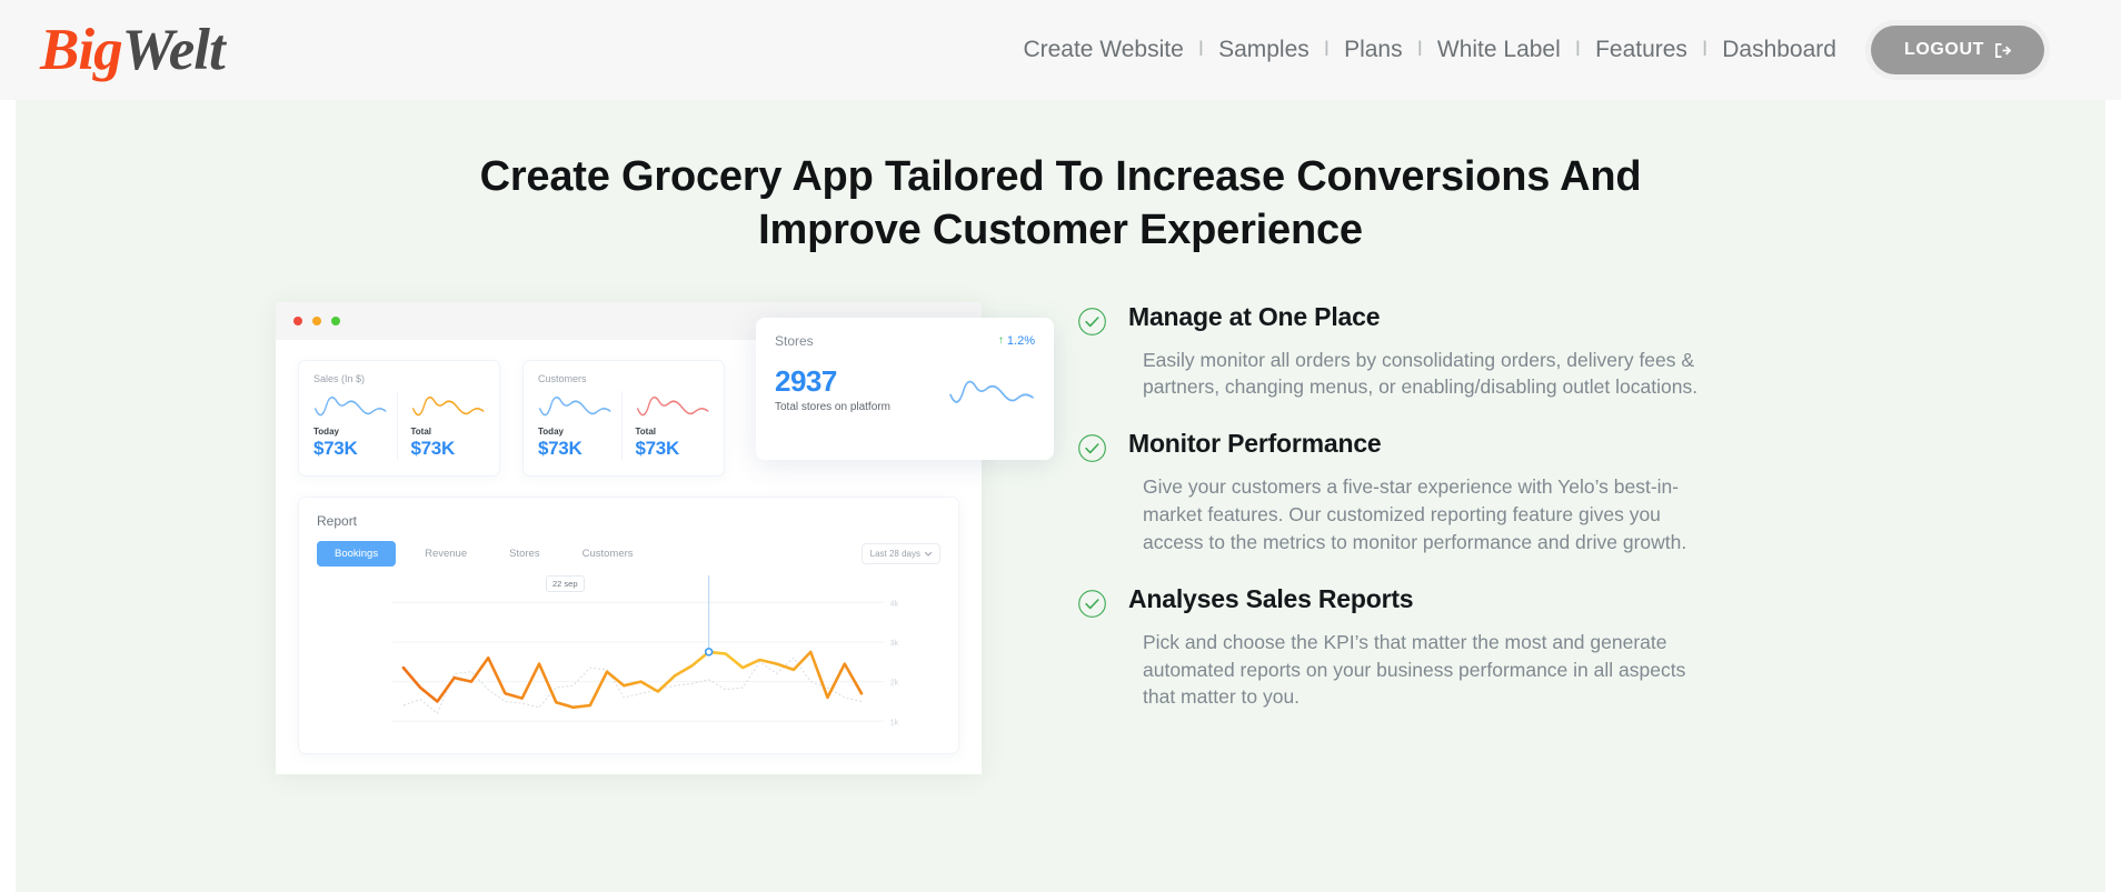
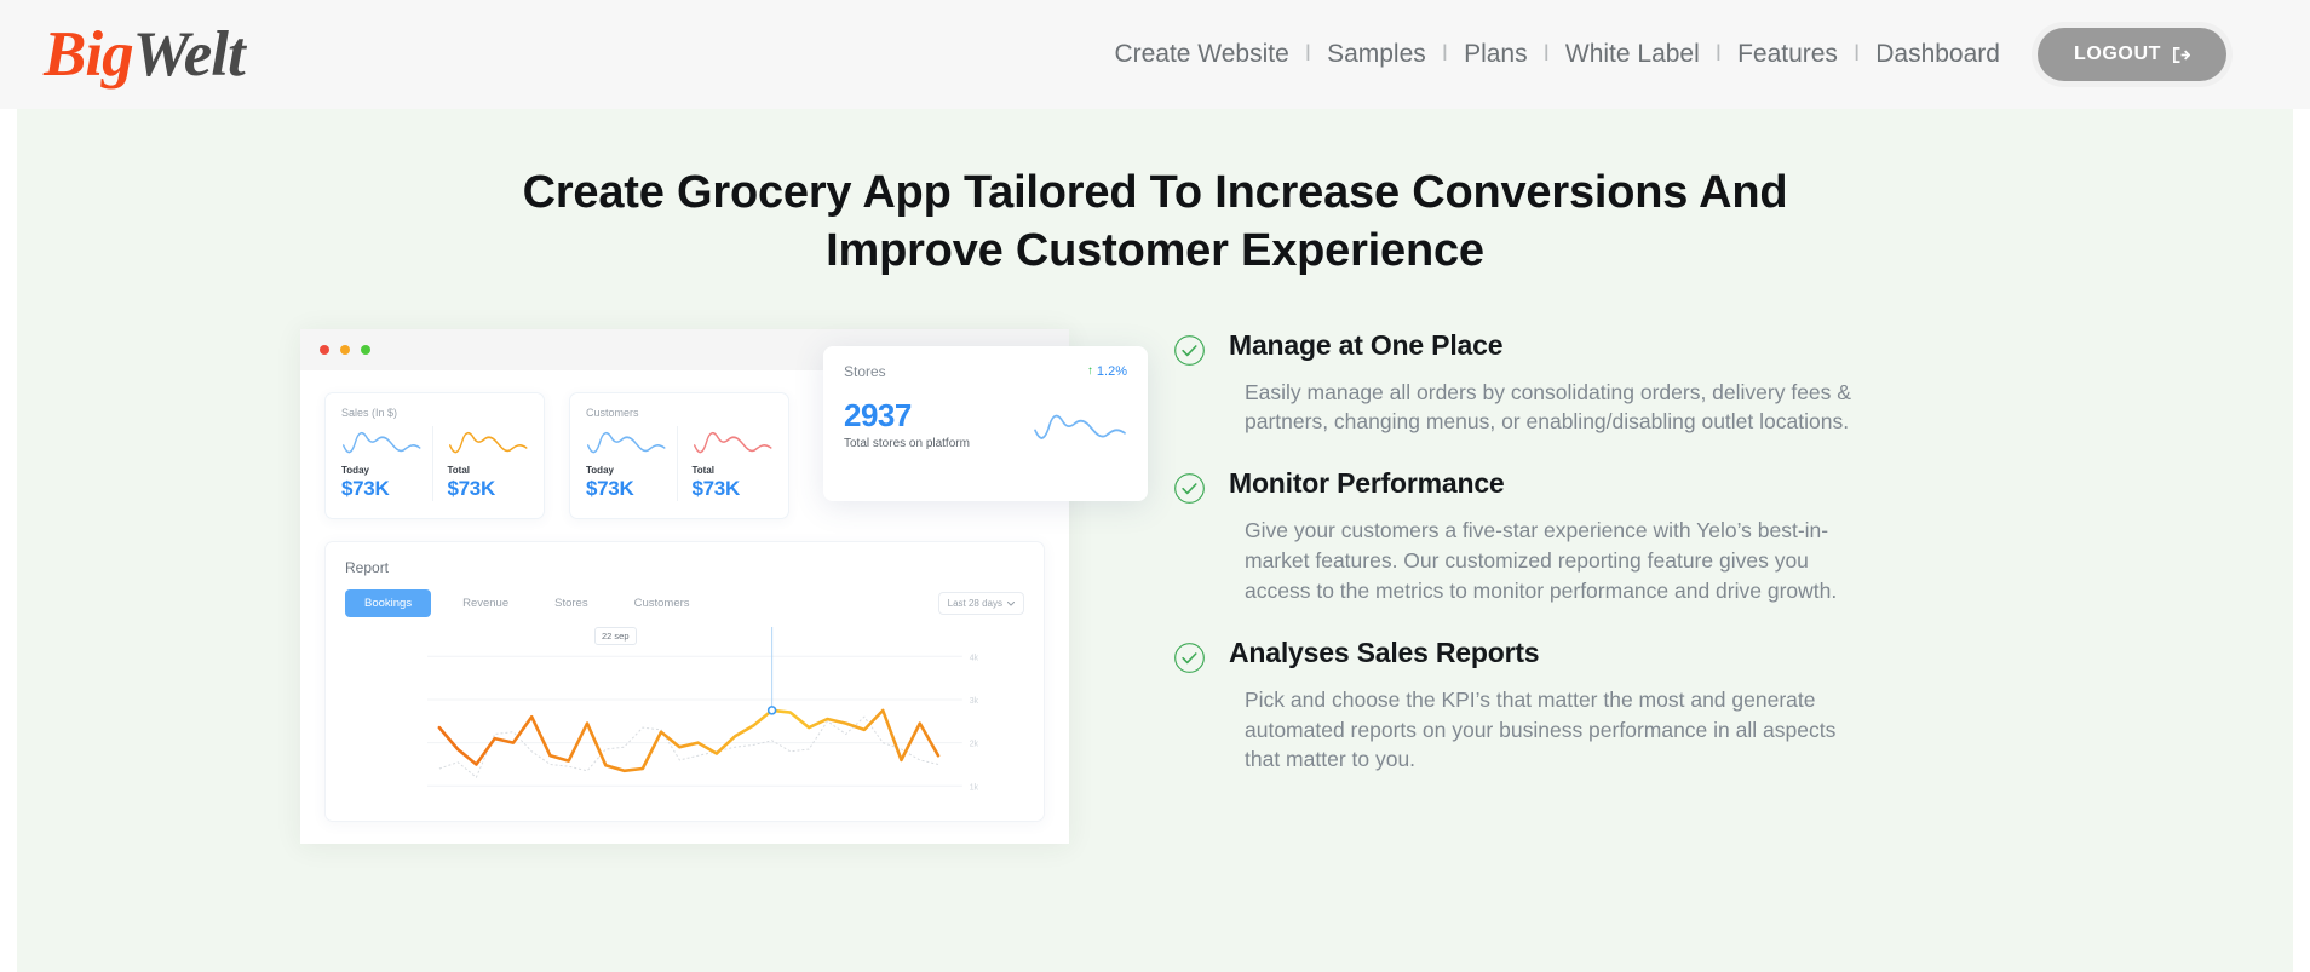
  BigWelt
  Create Website
  I
  Samples
  I
  Plans
  I
  White Label
  I
  Features
  I
  Dashboard
  LOGOUT
  Create Grocery App Tailored To Increase Conversions And
  Improve Customer Experience
  Sales (In $)
  Today
  $73K
  Total
  $73K
  Customers
  Today
  $73K
  Total
  $73K
  Report
  Bookings
  Revenue
  Stores
  Customers
  Last 28 days
  22 sep
  Stores
  ↑
  1.2%
  2937
  Total stores on platform
  Manage at One Place
- Easily monitor all orders by consolidating orders, delivery fees & partners, changing menus, or enabling/disabling outlet locations.
+ Easily manage all orders by consolidating orders, delivery fees & partners, changing menus, or enabling/disabling outlet locations.
  Monitor Performance
  Give your customers a five-star experience with Yelo’s best-in-market features. Our customized reporting feature gives you access to the metrics to monitor performance and drive growth.
  Analyses Sales Reports
  Pick and choose the KPI’s that matter the most and generate automated reports on your business performance in all aspects that matter to you.
